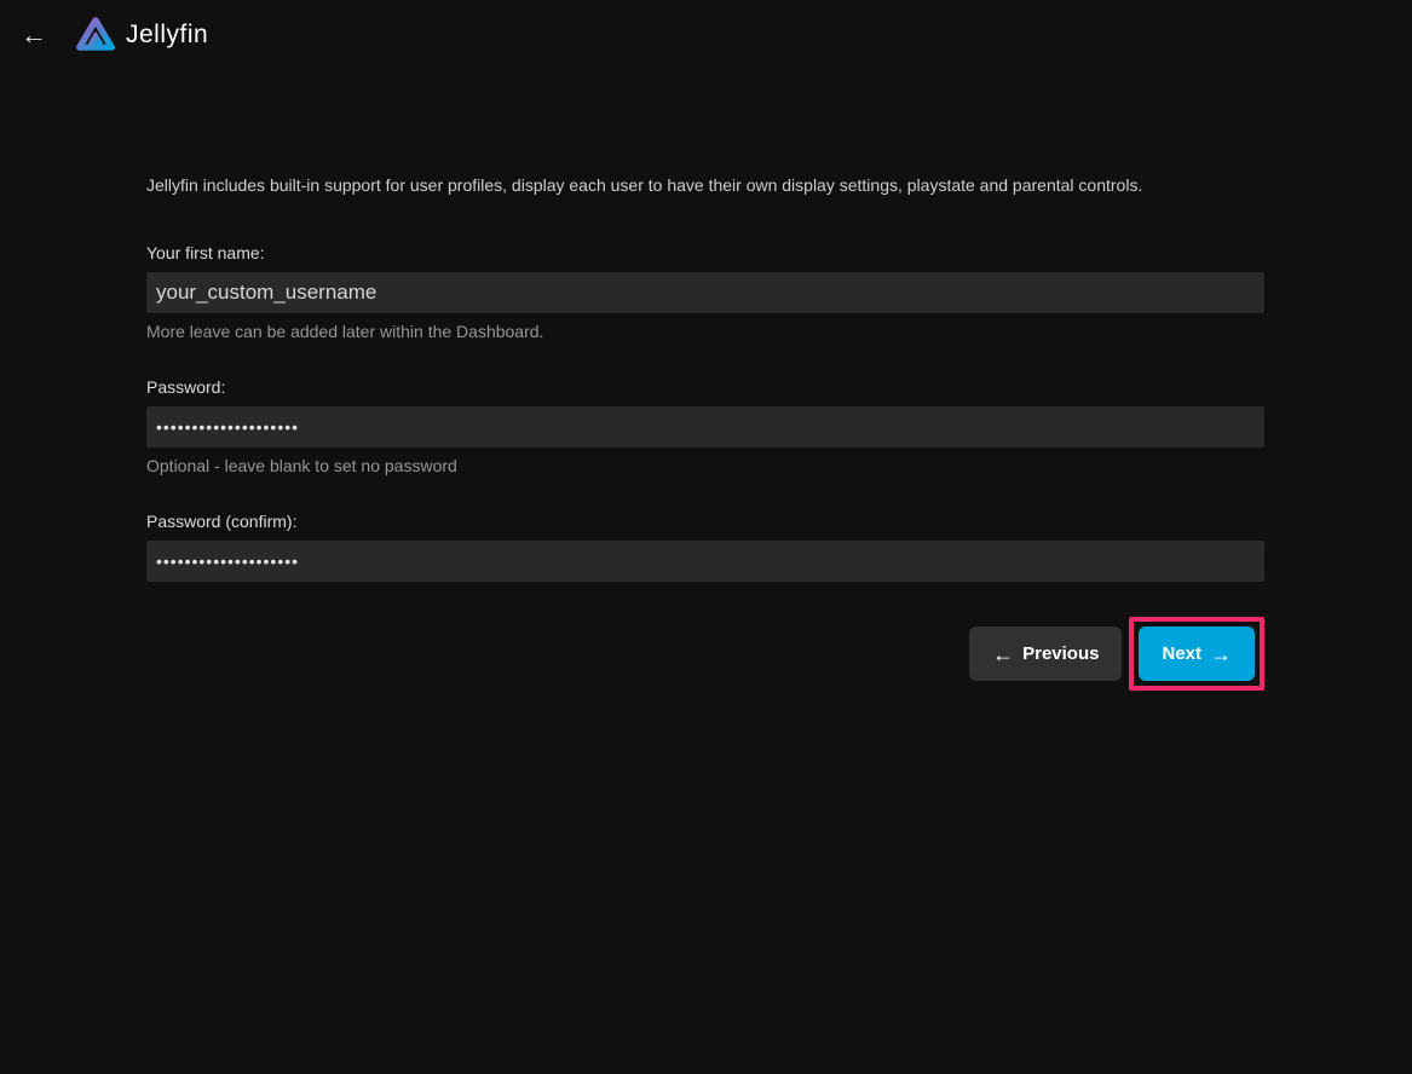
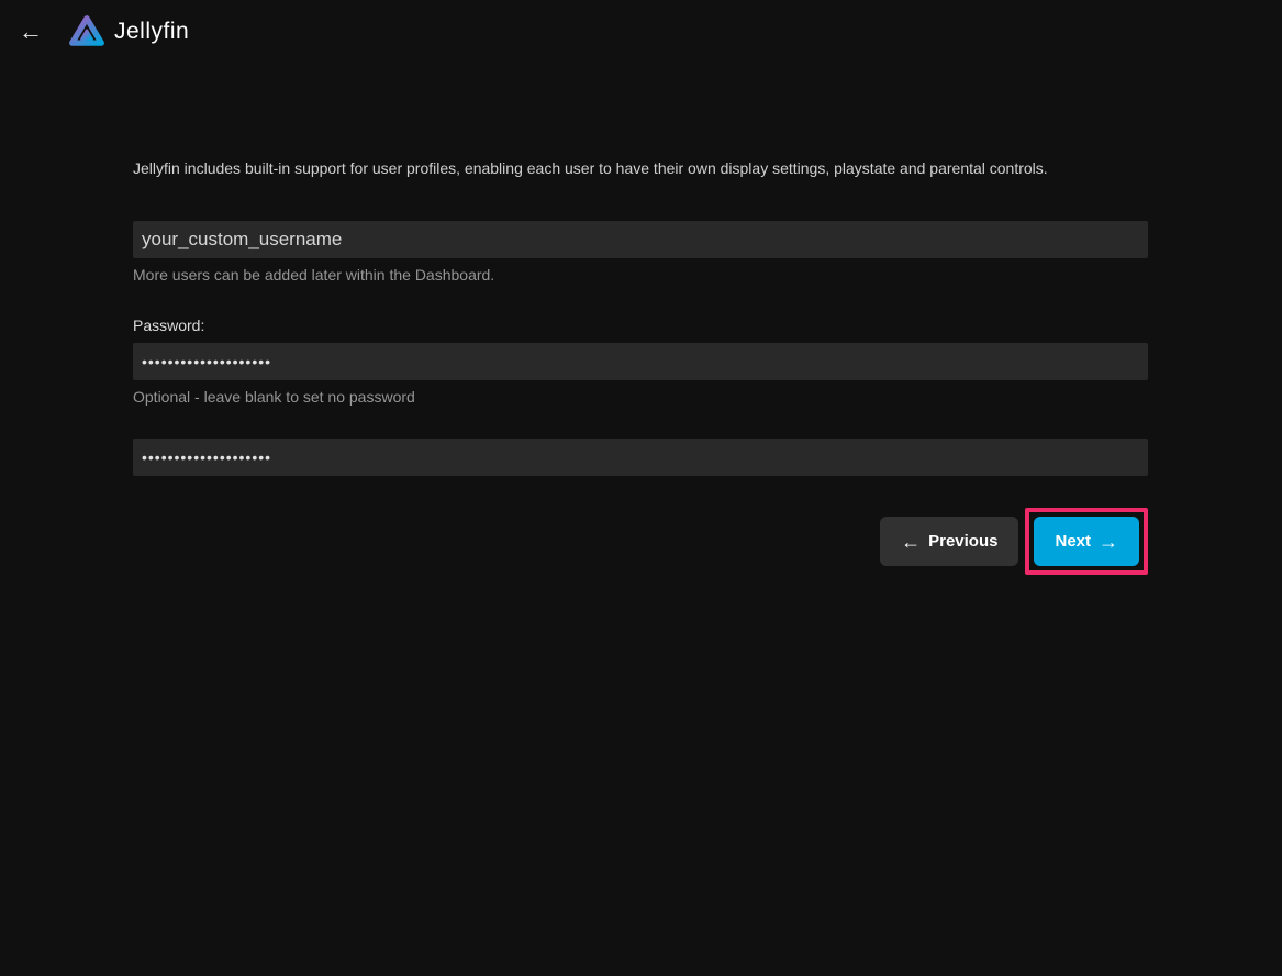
  ←
  Jellyfin
- Jellyfin includes built-in support for user profiles, display each user to have their own display settings, playstate and parental controls.
+ Jellyfin includes built-in support for user profiles, enabling each user to have their own display settings, playstate and parental controls.
- Your first name:
  your_custom_username
- More leave can be added later within the Dashboard.
+ More users can be added later within the Dashboard.
  Password:
  ••••••••••••••••••••
  Optional - leave blank to set no password
- Password (confirm):
  ••••••••••••••••••••
  ←
  Previous
  Next
  →
